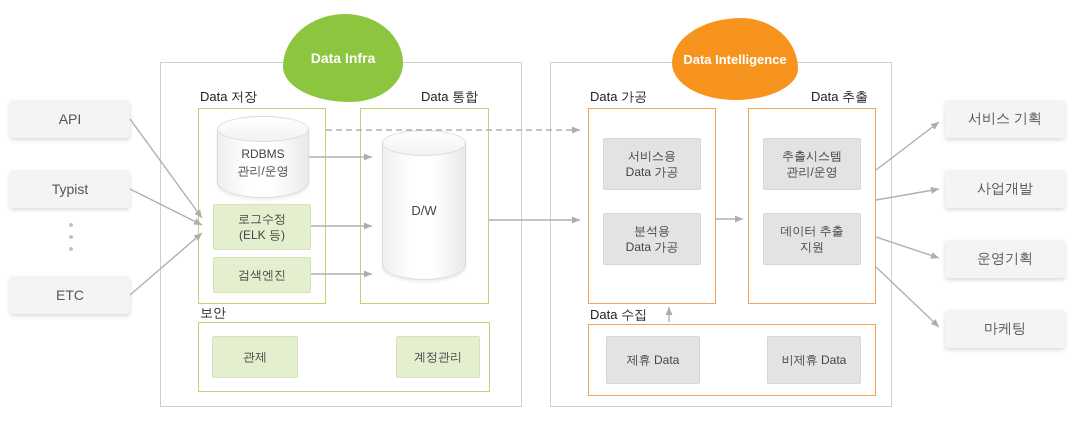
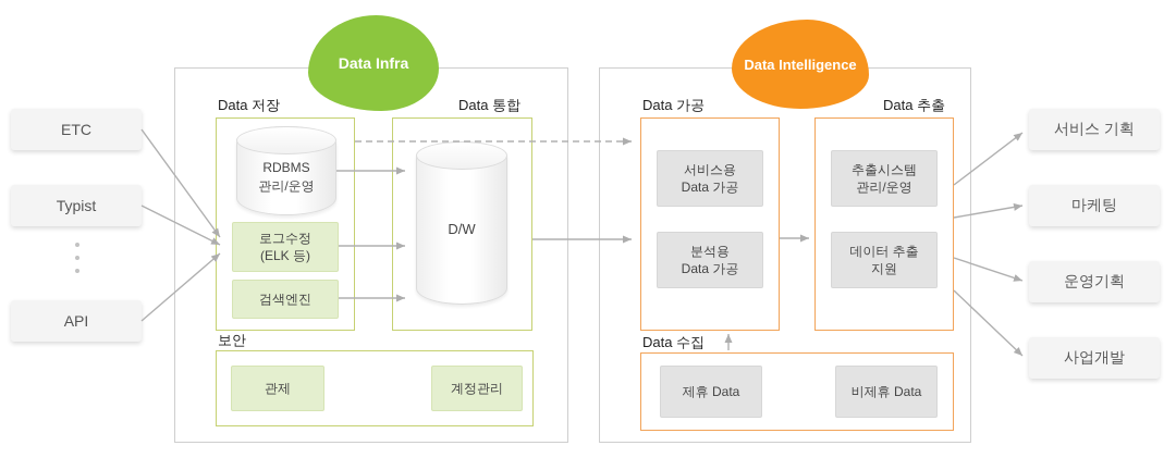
- API
+ ETC
  Typist
- ETC
+ API
  Data Infra
  Data 저장
  RDBMS
  관리/운영
  로그수정
  (ELK 등)
  검색엔진
  Data 통합
  D/W
  보안
  관제
  계정관리
  Data Intelligence
  Data 가공
  서비스용
  Data 가공
  분석용
  Data 가공
  Data 추출
  추출시스템
  관리/운영
  데이터 추출
  지원
  Data 수집
  제휴 Data
  비제휴 Data
  서비스 기획
- 사업개발
+ 마케팅
  운영기획
- 마케팅
+ 사업개발
